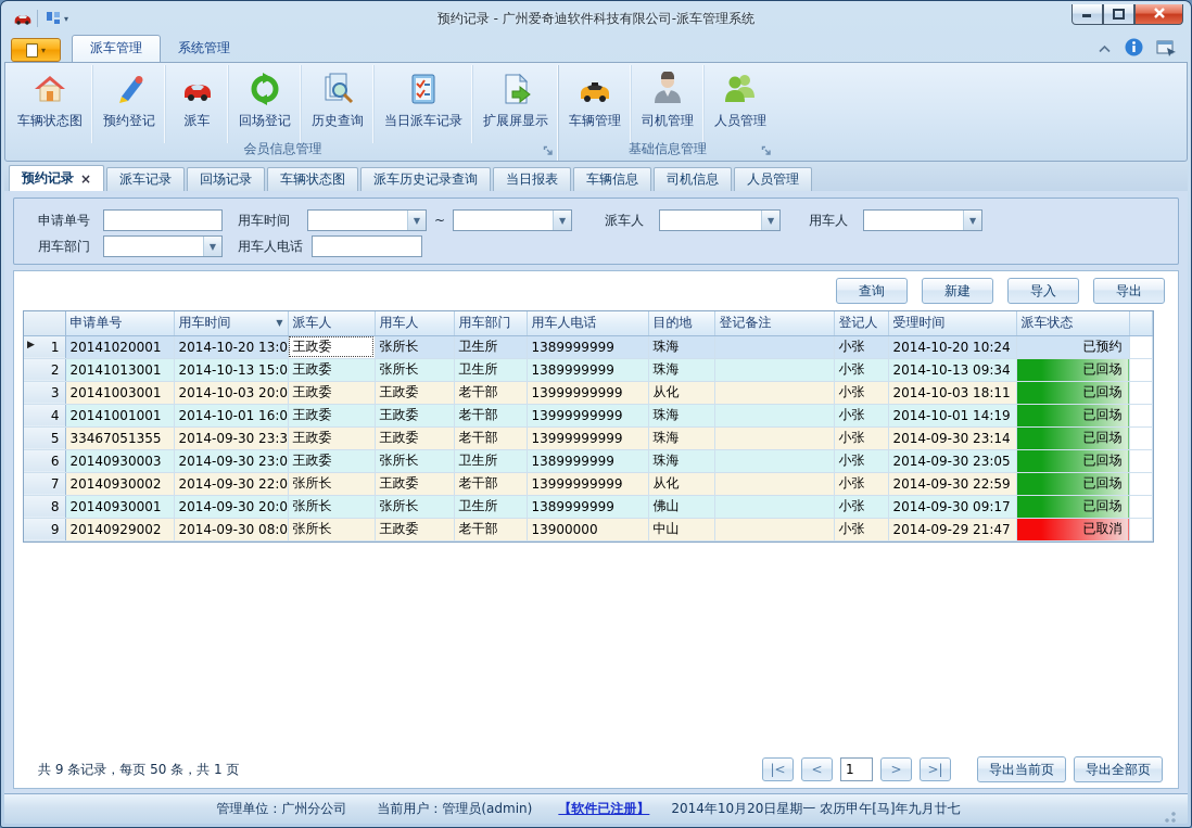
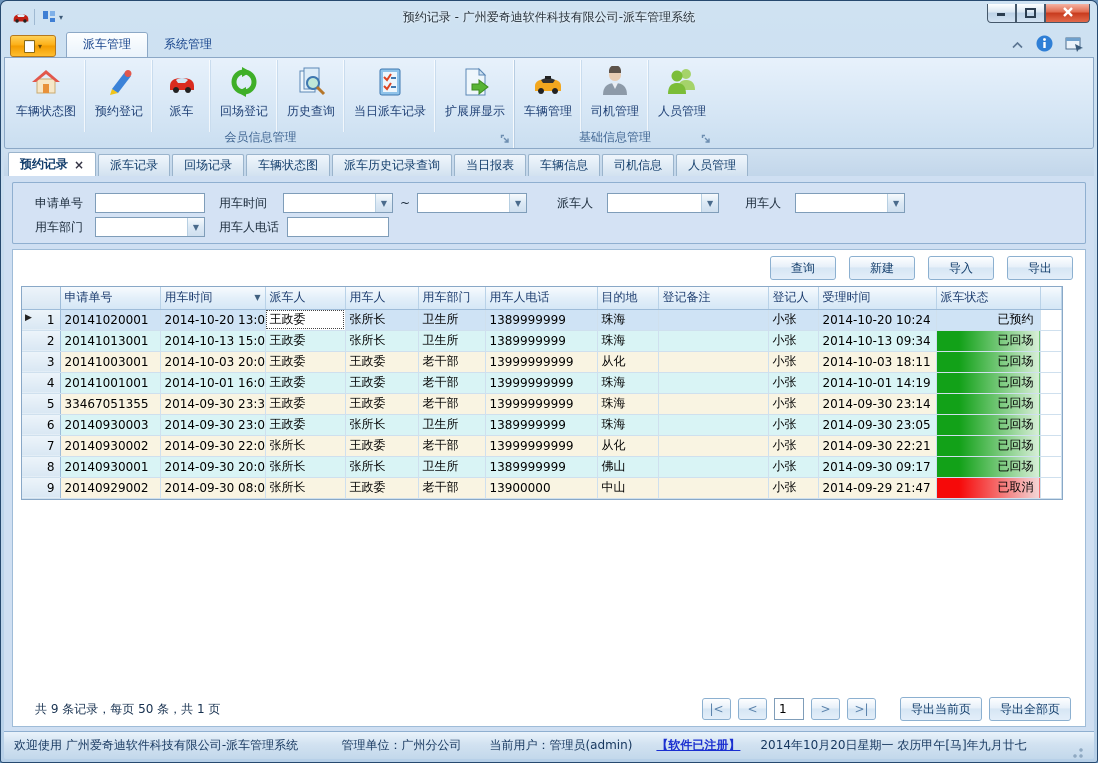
  ▾
  预约记录 - 广州爱奇迪软件科技有限公司-派车管理系统
  ▾
  派车管理
  系统管理
  车辆状态图
  预约登记
  派车
  回场登记
  历史查询
  当日派车记录
  扩展屏显示
  会员信息管理
  车辆管理
  司机管理
  人员管理
  基础信息管理
  预约记录
  ×
  派车记录
  回场记录
  车辆状态图
  派车历史记录查询
  当日报表
  车辆信息
  司机信息
  人员管理
  申请单号
  用车时间
  ▼
  ~
  ▼
  派车人
  ▼
  用车人
  ▼
  用车部门
  ▼
  用车人电话
  查询
  新建
  导入
  导出
  	申请单号	用车时间 ▼	派车人	用车人	用车部门	用车人电话	目的地	登记备注	登记人	受理时间	派车状态
  ▶ 1	20141020001	2014-10-20 13:0	王政委	张所长	卫生所	1389999999	珠海		小张	2014-10-20 10:24	已预约
  2	20141013001	2014-10-13 15:0	王政委	张所长	卫生所	1389999999	珠海		小张	2014-10-13 09:34	已回场
  3	20141003001	2014-10-03 20:0	王政委	王政委	老干部	13999999999	从化		小张	2014-10-03 18:11	已回场
  4	20141001001	2014-10-01 16:0	王政委	王政委	老干部	13999999999	珠海		小张	2014-10-01 14:19	已回场
  5	33467051355	2014-09-30 23:3	王政委	王政委	老干部	13999999999	珠海		小张	2014-09-30 23:14	已回场
  6	20140930003	2014-09-30 23:0	王政委	张所长	卫生所	1389999999	珠海		小张	2014-09-30 23:05	已回场
- 7	20140930002	2014-09-30 22:0	张所长	王政委	老干部	13999999999	从化		小张	2014-09-30 22:59	已回场
+ 7	20140930002	2014-09-30 22:0	张所长	王政委	老干部	13999999999	从化		小张	2014-09-30 22:21	已回场
  8	20140930001	2014-09-30 20:0	张所长	张所长	卫生所	1389999999	佛山		小张	2014-09-30 09:17	已回场
  9	20140929002	2014-09-30 08:0	张所长	王政委	老干部	13900000	中山		小张	2014-09-29 21:47	已取消
  共 9 条记录，每页 50 条，共 1 页
  |<
  <
  1
  >
  >|
  导出当前页
  导出全部页
+ 欢迎使用 广州爱奇迪软件科技有限公司-派车管理系统
  管理单位：广州分公司
  当前用户：管理员(admin)
  【软件已注册】
  2014年10月20日星期一 农历甲午[马]年九月廿七
